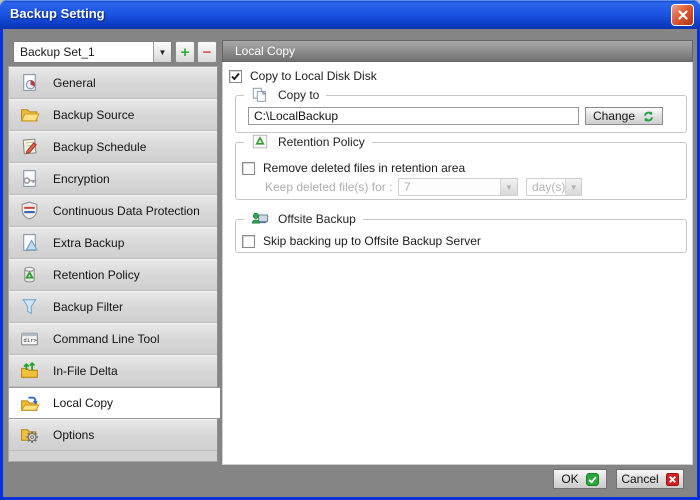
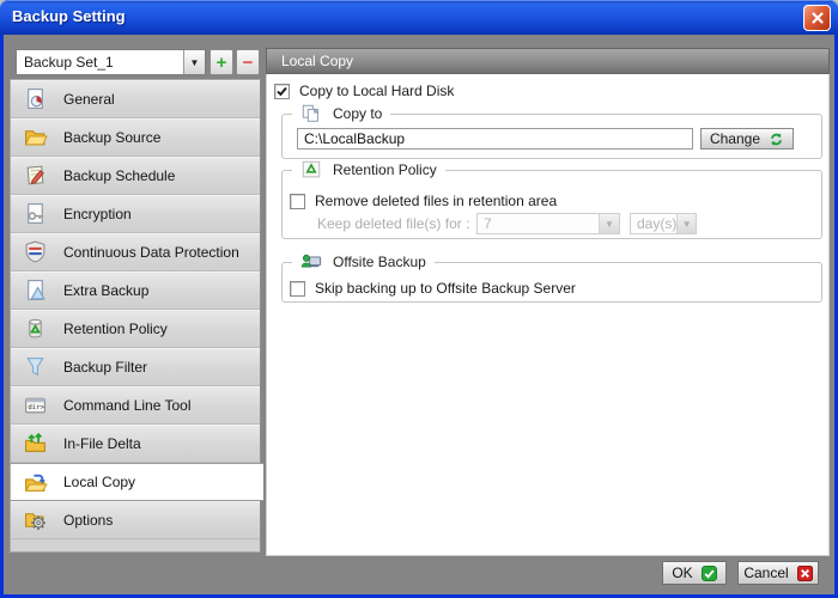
  Backup Setting
  Backup Set_1
  ▼
  +
  −
  General
  Backup Source
  Backup Schedule
  Encryption
  Continuous Data Protection
  Extra Backup
  Retention Policy
  Backup Filter
  Command Line Tool
  In-File Delta
  Local Copy
  Options
  Local Copy
- Copy to Local Disk Disk
+ Copy to Local Hard Disk
  Copy to
  C:\LocalBackup
  Change
  Retention Policy
  Remove deleted files in retention area
  Keep deleted file(s) for :
  7
  ▼
  day(s)
  ▼
  Offsite Backup
  Skip backing up to Offsite Backup Server
  OK
  Cancel
